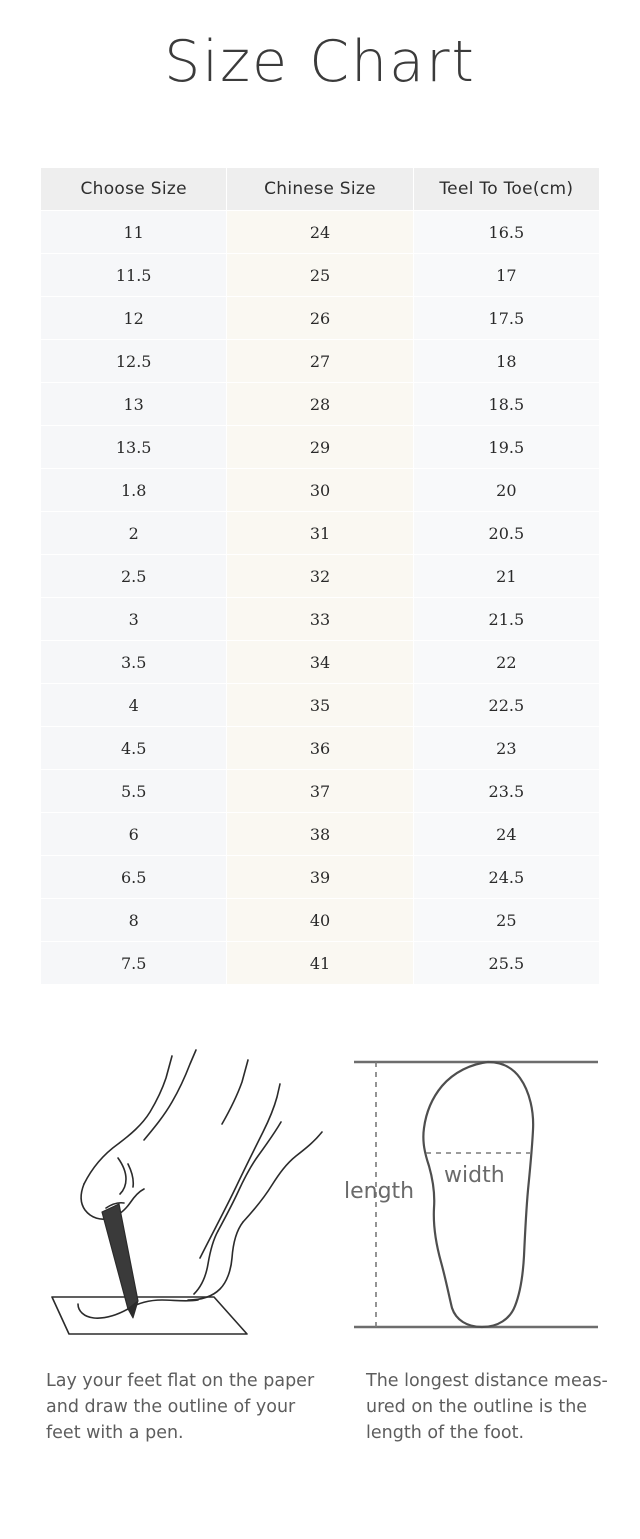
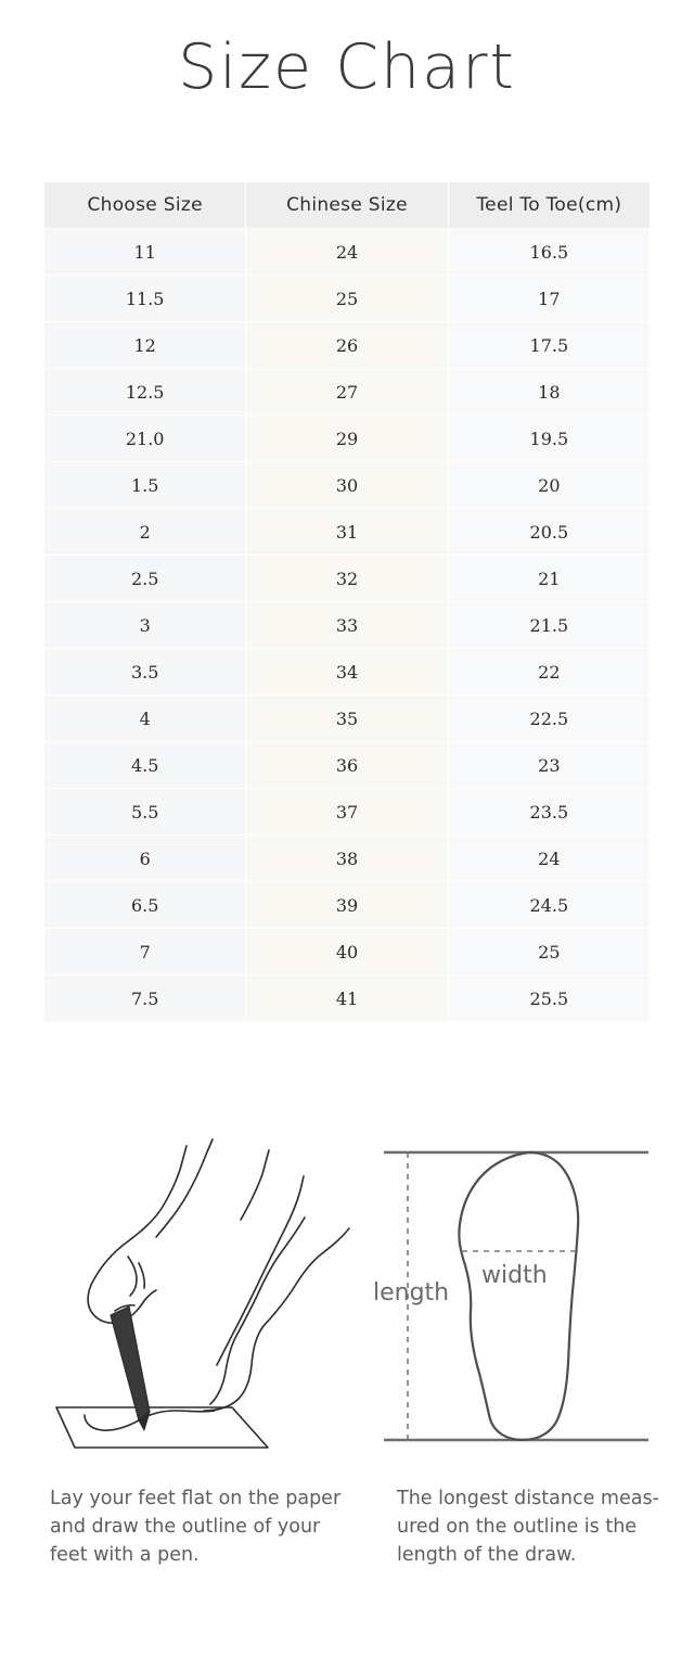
  Size Chart
  Choose Size	Chinese Size	Teel To Toe(cm)
  11	24	16.5
  11.5	25	17
  12	26	17.5
  12.5	27	18
- 13	28	18.5
- 13.5	29	19.5
+ 21.0	29	19.5
- 1.8	30	20
+ 1.5	30	20
  2	31	20.5
  2.5	32	21
  3	33	21.5
  3.5	34	22
  4	35	22.5
  4.5	36	23
  5.5	37	23.5
  6	38	24
  6.5	39	24.5
- 8	40	25
+ 7	40	25
  7.5	41	25.5
  length
  width
  Lay your feet flat on the paper and draw the outline of your feet with a pen.
- The longest distance meas-ured on the outline is the length of the foot.
+ The longest distance meas-ured on the outline is the length of the draw.
